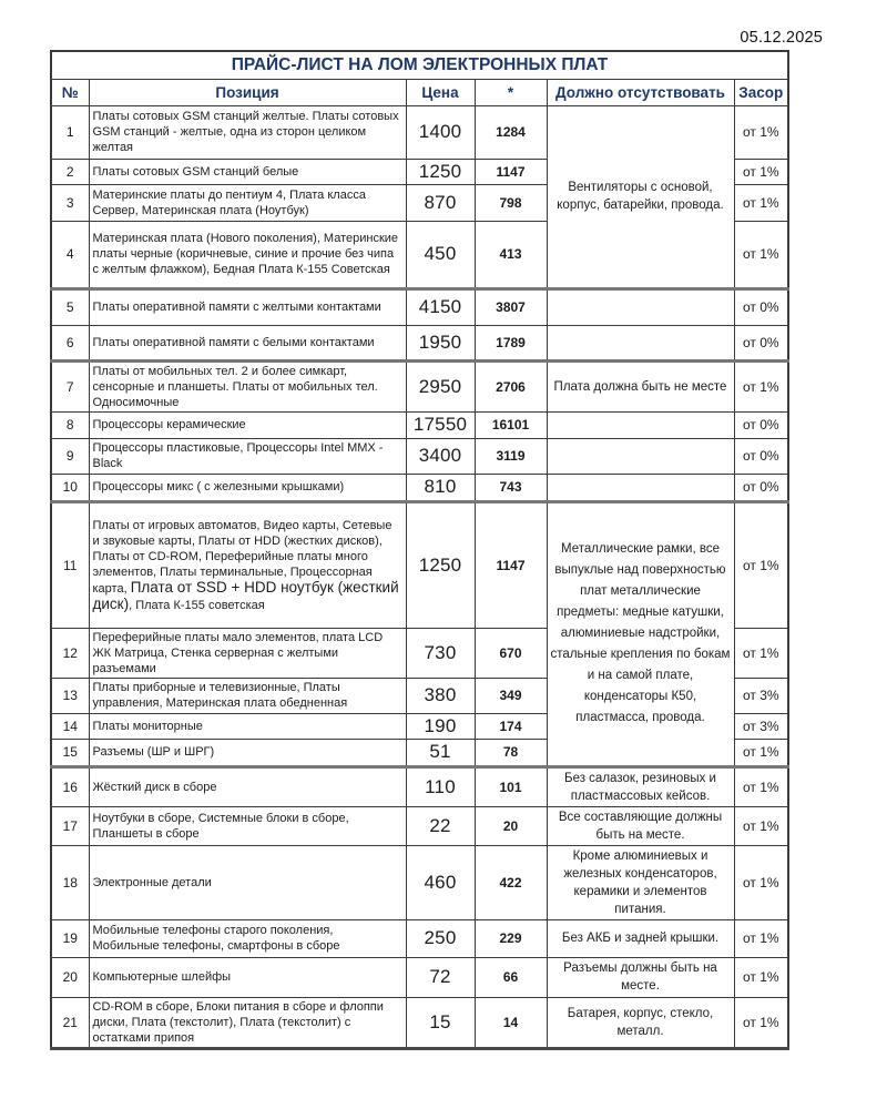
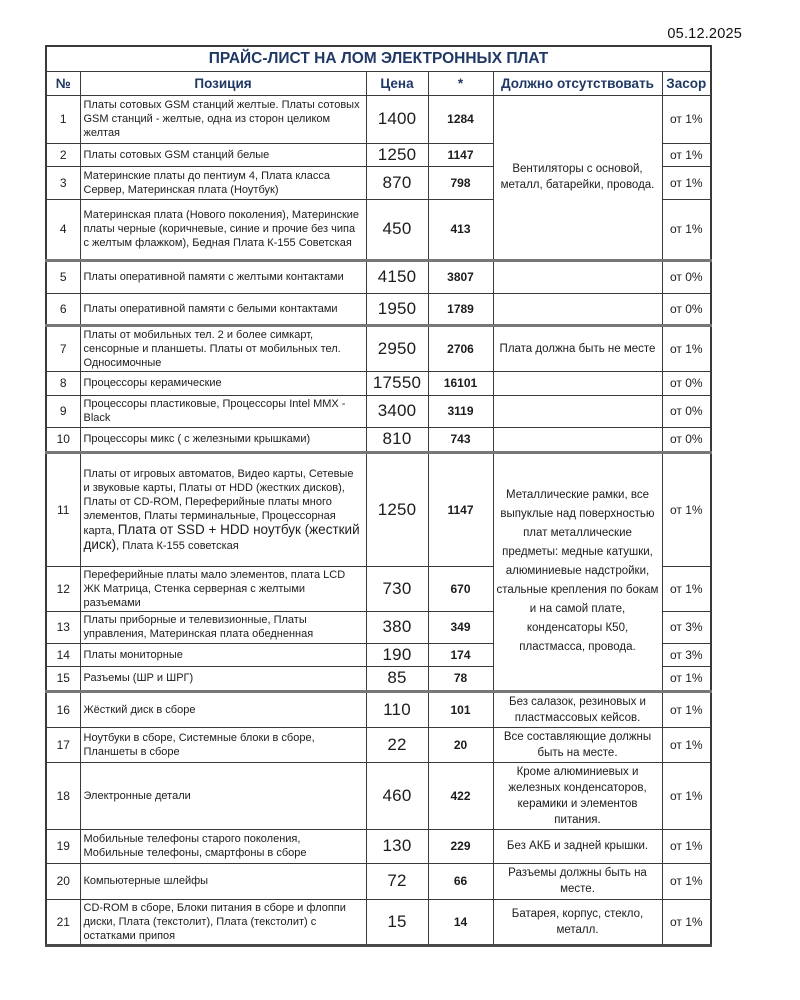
  05.12.2025
  ПРАЙС-ЛИСТ НА ЛОМ ЭЛЕКТРОННЫХ ПЛАТ
  №	Позиция	Цена	*	Должно отсутствовать	Засор
- 1	Платы сотовых GSM станций желтые. Платы сотовых GSM станций - желтые, одна из сторон целиком желтая	1400	1284	Вентиляторы с основой, корпус, батарейки, провода.	от 1%
+ 1	Платы сотовых GSM станций желтые. Платы сотовых GSM станций - желтые, одна из сторон целиком желтая	1400	1284	Вентиляторы с основой, металл, батарейки, провода.	от 1%
  2	Платы сотовых GSM станций белые	1250	1147	от 1%
  3	Материнские платы до пентиум 4, Плата класса Сервер, Материнская плата (Ноутбук)	870	798	от 1%
  4	Материнская плата (Нового поколения), Материнские платы черные (коричневые, синие и прочие без чипа с желтым флажком), Бедная Плата К-155 Советская	450	413	от 1%
  5	Платы оперативной памяти с желтыми контактами	4150	3807		от 0%
  6	Платы оперативной памяти с белыми контактами	1950	1789		от 0%
  7	Платы от мобильных тел. 2 и более симкарт, сенсорные и планшеты. Платы от мобильных тел. Односимочные	2950	2706	Плата должна быть не месте	от 1%
  8	Процессоры керамические	17550	16101		от 0%
  9	Процессоры пластиковые, Процессоры Intel MMX - Black	3400	3119		от 0%
  10	Процессоры микс ( с железными крышками)	810	743		от 0%
  11	Платы от игровых автоматов, Видео карты, Сетевые и звуковые карты, Платы от HDD (жестких дисков), Платы от CD-ROM, Переферийные платы много элементов, Платы терминальные, Процессорная карта, Плата от SSD + HDD ноутбук (жесткий диск), Плата К-155 советская	1250	1147	Металлические рамки, все выпуклые над поверхностью плат металлические предметы: медные катушки, алюминиевые надстройки, стальные крепления по бокам и на самой плате, конденсаторы К50, пластмасса, провода.	от 1%
  12	Переферийные платы мало элементов, плата LCD ЖК Матрица, Стенка серверная с желтыми разъемами	730	670	от 1%
  13	Платы приборные и телевизионные, Платы управления, Материнская плата обедненная	380	349	от 3%
  14	Платы мониторные	190	174	от 3%
- 15	Разъемы (ШР и ШРГ)	51	78	от 1%
+ 15	Разъемы (ШР и ШРГ)	85	78	от 1%
  16	Жёсткий диск в сборе	110	101	Без салазок, резиновых и пластмассовых кейсов.	от 1%
  17	Ноутбуки в сборе, Системные блоки в сборе, Планшеты в сборе	22	20	Все составляющие должны быть на месте.	от 1%
  18	Электронные детали	460	422	Кроме алюминиевых и железных конденсаторов, керамики и элементов питания.	от 1%
- 19	Мобильные телефоны старого поколения, Мобильные телефоны, смартфоны в сборе	250	229	Без АКБ и задней крышки.	от 1%
+ 19	Мобильные телефоны старого поколения, Мобильные телефоны, смартфоны в сборе	130	229	Без АКБ и задней крышки.	от 1%
  20	Компьютерные шлейфы	72	66	Разъемы должны быть на месте.	от 1%
  21	CD-ROM в сборе, Блоки питания в сборе и флоппи диски, Плата (текстолит), Плата (текстолит) с остатками припоя	15	14	Батарея, корпус, стекло, металл.	от 1%
